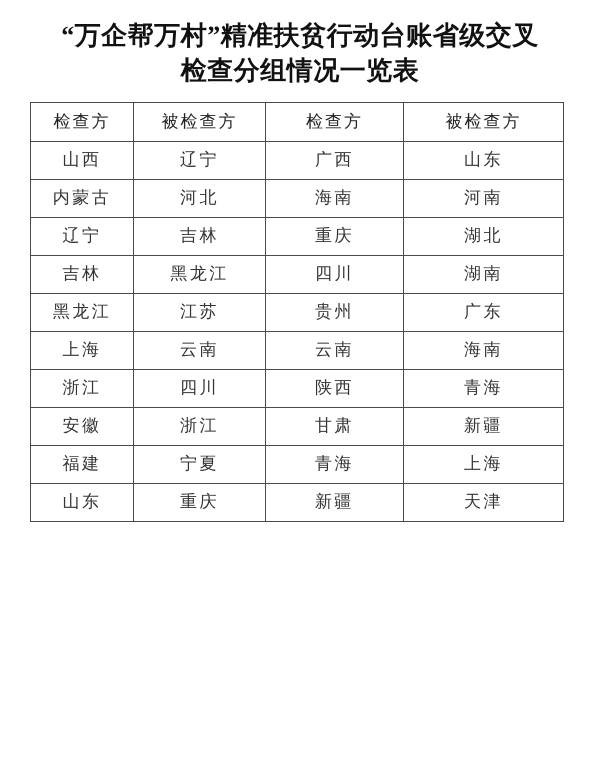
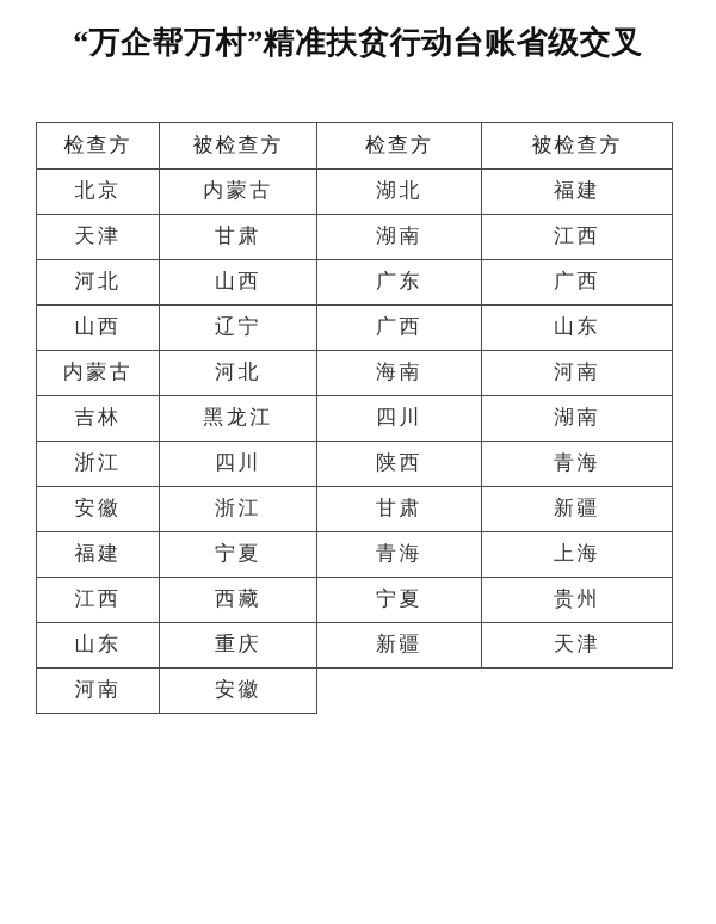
  “万企帮万村”精准扶贫行动台账省级交叉
- 检查分组情况一览表
  检查方	被检查方	检查方	被检查方
+ 北京	内蒙古	湖北	福建
+ 天津	甘肃	湖南	江西
+ 河北	山西	广东	广西
  山西	辽宁	广西	山东
  内蒙古	河北	海南	河南
- 辽宁	吉林	重庆	湖北
  吉林	黑龙江	四川	湖南
- 黑龙江	江苏	贵州	广东
- 上海	云南	云南	海南
  浙江	四川	陕西	青海
  安徽	浙江	甘肃	新疆
  福建	宁夏	青海	上海
+ 江西	西藏	宁夏	贵州
  山东	重庆	新疆	天津
+ 河南	安徽
